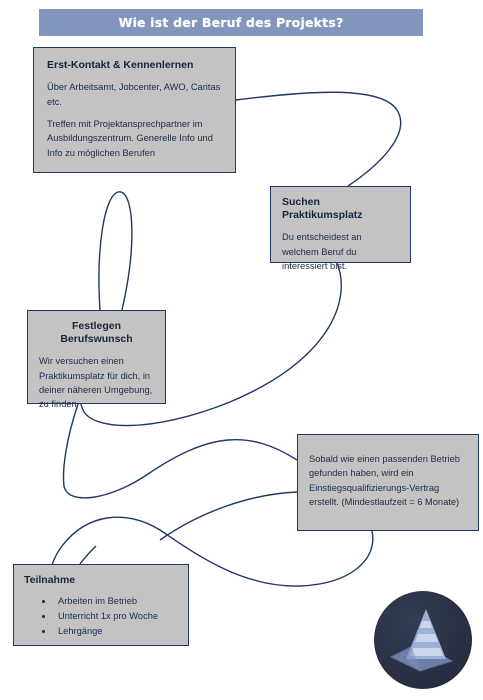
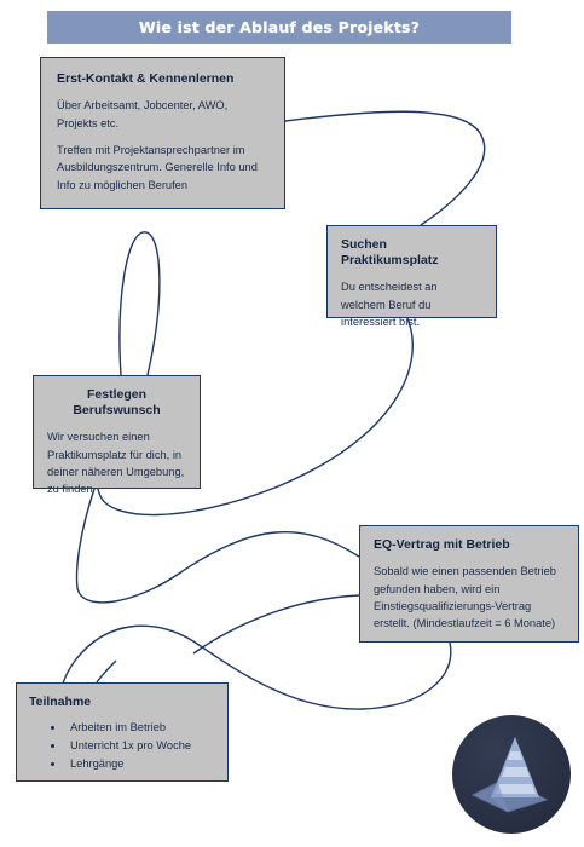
- Wie ist der Beruf des Projekts?
+ Wie ist der Ablauf des Projekts?
  Erst-Kontakt & Kennenlernen
- Über Arbeitsamt, Jobcenter, AWO, Caritas etc.
+ Über Arbeitsamt, Jobcenter, AWO, Projekts etc.
  Treffen mit Projektansprechpartner im Ausbildungszentrum. Generelle Info und Info zu möglichen Berufen
  Suchen Praktikumsplatz
  Du entscheidest an welchem Beruf du interessiert bist.
  Festlegen Berufswunsch
  Wir versuchen einen Praktikumsplatz für dich, in deiner näheren Umgebung, zu finden
+ EQ-Vertrag mit Betrieb
  Sobald wie einen passenden Betrieb gefunden haben, wird ein Einstiegsqualifizierungs-Vertrag erstellt. (Mindestlaufzeit = 6 Monate)
  Teilnahme
  Arbeiten im Betrieb
  Unterricht 1x pro Woche
  Lehrgänge
